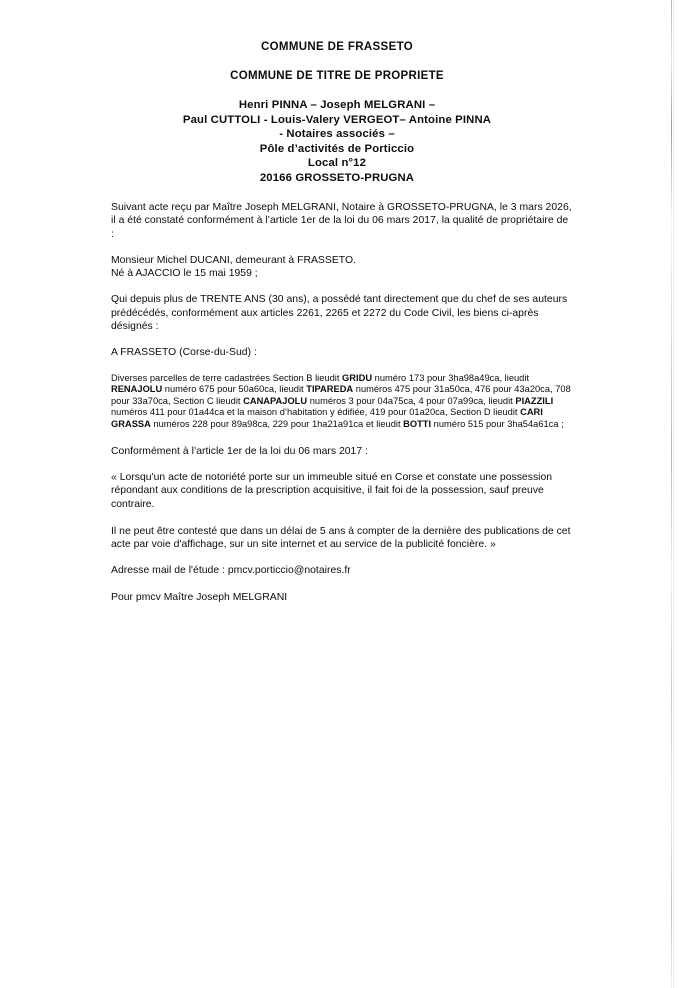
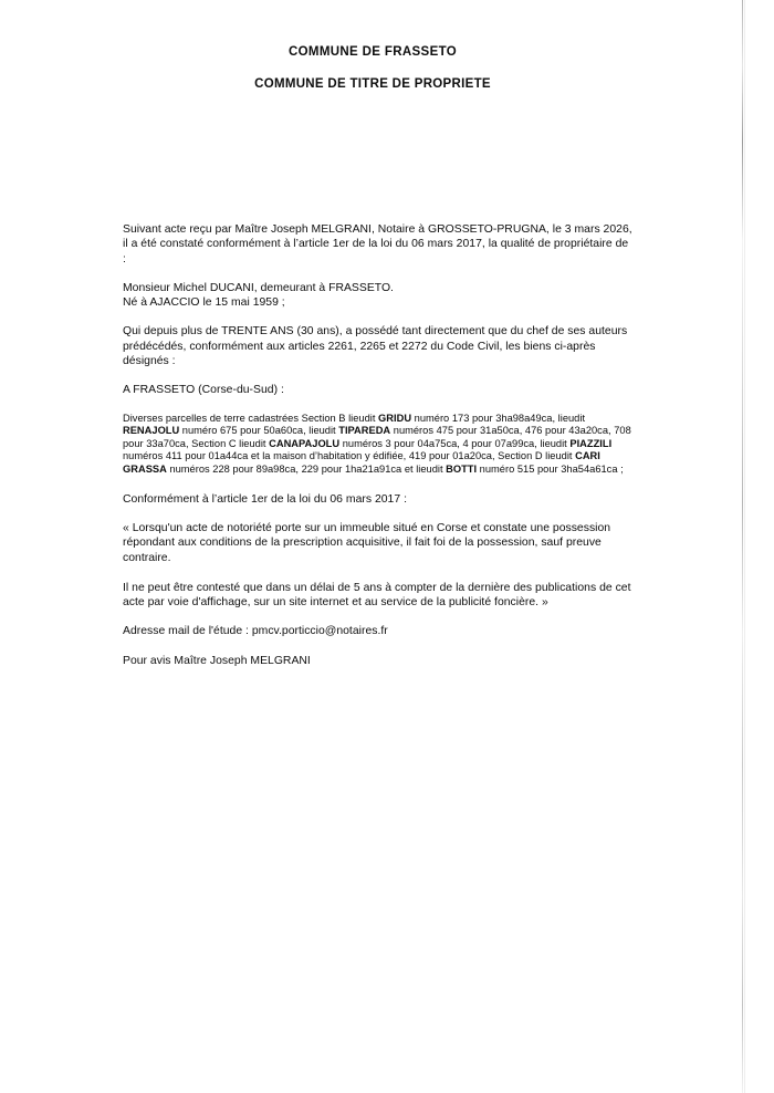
  COMMUNE DE FRASSETO
  COMMUNE DE TITRE DE PROPRIETE
- Henri PINNA – Joseph MELGRANI –
- Paul CUTTOLI - Louis-Valery VERGEOT– Antoine PINNA
- - Notaires associés –
- Pôle d’activités de Porticcio
- Local n°12
- 20166 GROSSETO-PRUGNA
  Suivant acte reçu par Maître Joseph MELGRANI, Notaire à GROSSETO-PRUGNA, le 3 mars 2026, il a été constaté conformément à l’article 1er de la loi du 06 mars 2017, la qualité de propriétaire de :
  Monsieur Michel DUCANI, demeurant à FRASSETO.
  Né à AJACCIO le 15 mai 1959 ;
  Qui depuis plus de TRENTE ANS (30 ans), a possédé tant directement que du chef de ses auteurs prédécédés, conformément aux articles 2261, 2265 et 2272 du Code Civil, les biens ci-après désignés :
  A FRASSETO (Corse-du-Sud) :
  Diverses parcelles de terre cadastrées Section B lieudit GRIDU numéro 173 pour 3ha98a49ca, lieudit RENAJOLU numéro 675 pour 50a60ca, lieudit TIPAREDA numéros 475 pour 31a50ca, 476 pour 43a20ca, 708 pour 33a70ca, Section C lieudit CANAPAJOLU numéros 3 pour 04a75ca, 4 pour 07a99ca, lieudit PIAZZILI numéros 411 pour 01a44ca et la maison d’habitation y édifiée, 419 pour 01a20ca, Section D lieudit CARI GRASSA numéros 228 pour 89a98ca, 229 pour 1ha21a91ca et lieudit BOTTI numéro 515 pour 3ha54a61ca ;
  Conformément à l’article 1er de la loi du 06 mars 2017 :
  « Lorsqu'un acte de notoriété porte sur un immeuble situé en Corse et constate une possession répondant aux conditions de la prescription acquisitive, il fait foi de la possession, sauf preuve contraire.
  Il ne peut être contesté que dans un délai de 5 ans à compter de la dernière des publications de cet acte par voie d'affichage, sur un site internet et au service de la publicité foncière. »
  Adresse mail de l'étude : pmcv.porticcio@notaires.fr
- Pour pmcv Maître Joseph MELGRANI
+ Pour avis Maître Joseph MELGRANI
